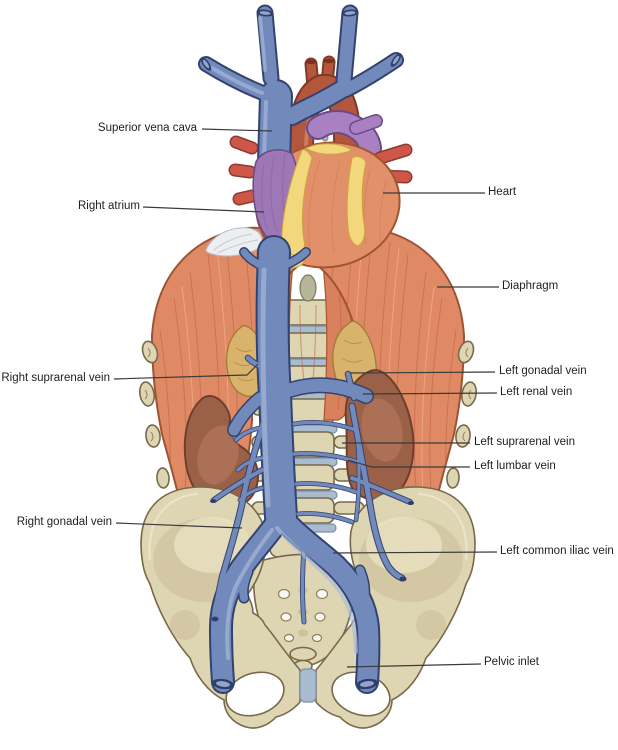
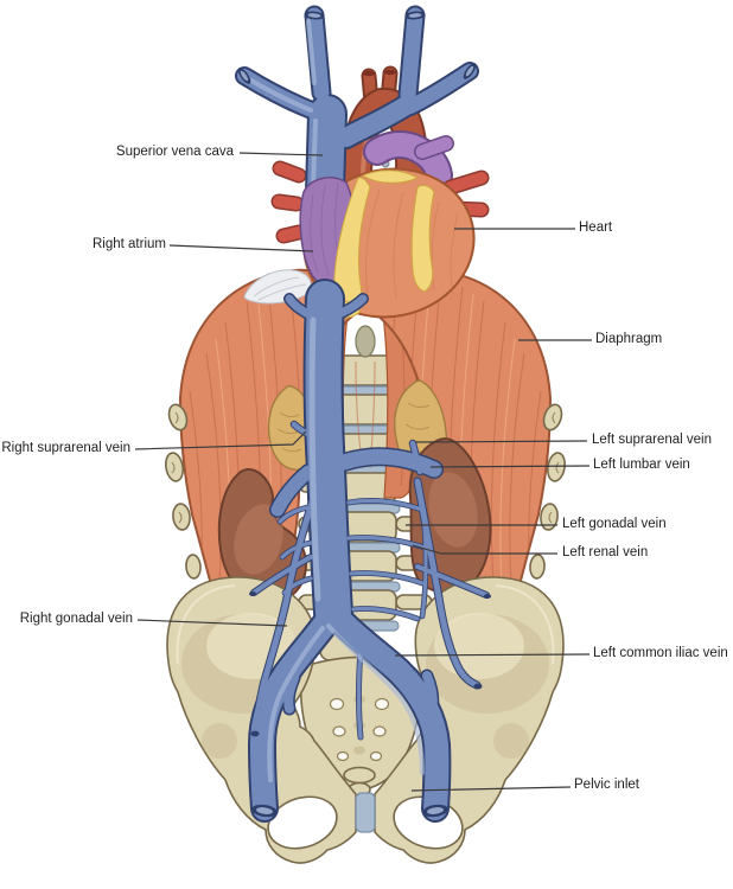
  Superior vena cava
  Right atrium
  Right suprarenal vein
  Right gonadal vein
  Heart
  Diaphragm
- Left gonadal vein
+ Left suprarenal vein
- Left renal vein
+ Left lumbar vein
- Left suprarenal vein
+ Left gonadal vein
- Left lumbar vein
+ Left renal vein
  Left common iliac vein
  Pelvic inlet
